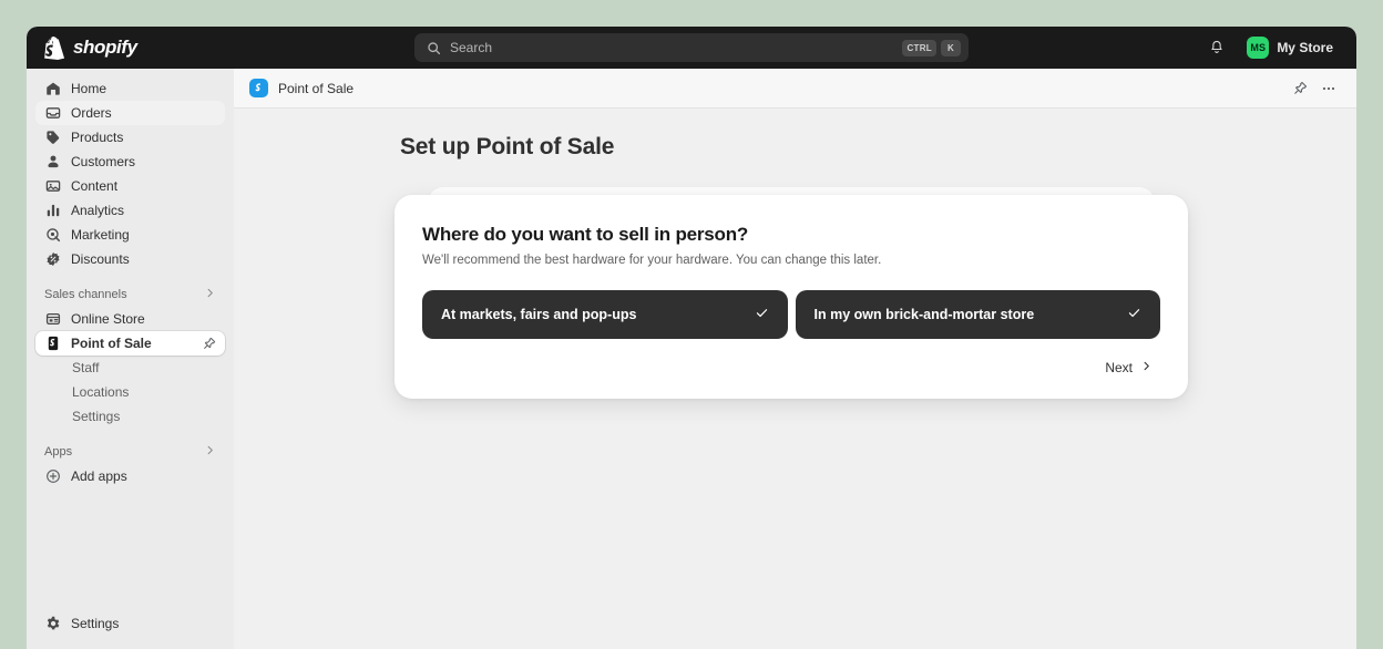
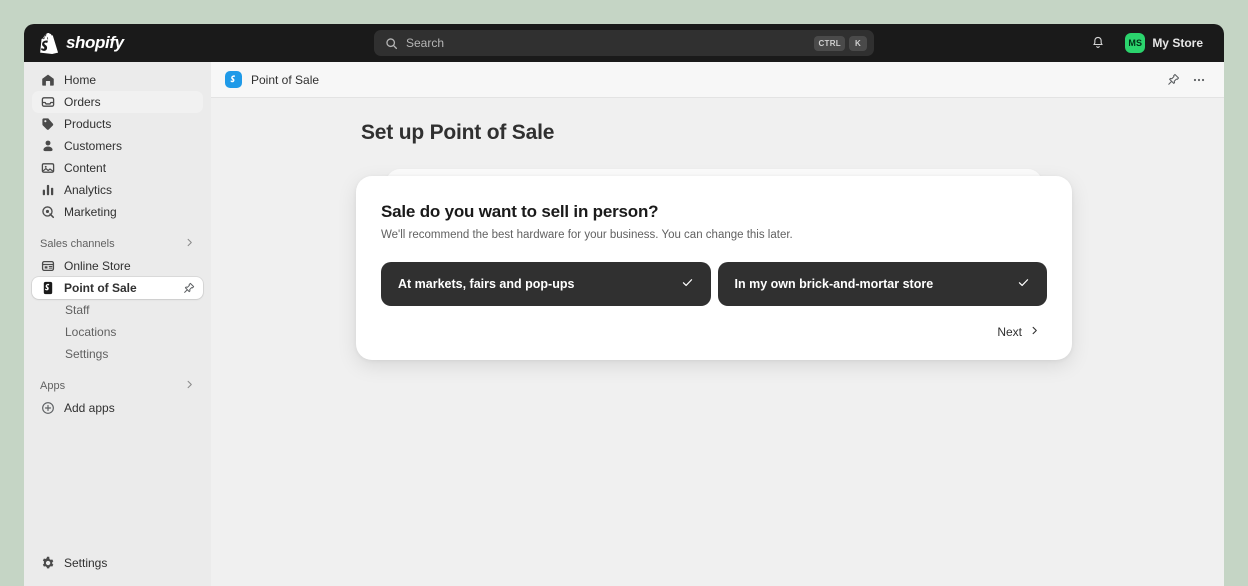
  shopify
  Search
  CTRL
  K
  MS
  My Store
  Home
  Orders
  Products
  Customers
  Content
  Analytics
  Marketing
- Discounts
  Sales channels
  Online Store
  Point of Sale
  Staff
  Locations
  Settings
  Apps
  Add apps
  Settings
  Point of Sale
  Set up Point of Sale
- Where do you want to sell in person?
+ Sale do you want to sell in person?
- We'll recommend the best hardware for your hardware. You can change this later.
+ We'll recommend the best hardware for your business. You can change this later.
  At markets, fairs and pop-ups
  In my own brick-and-mortar store
  Next
